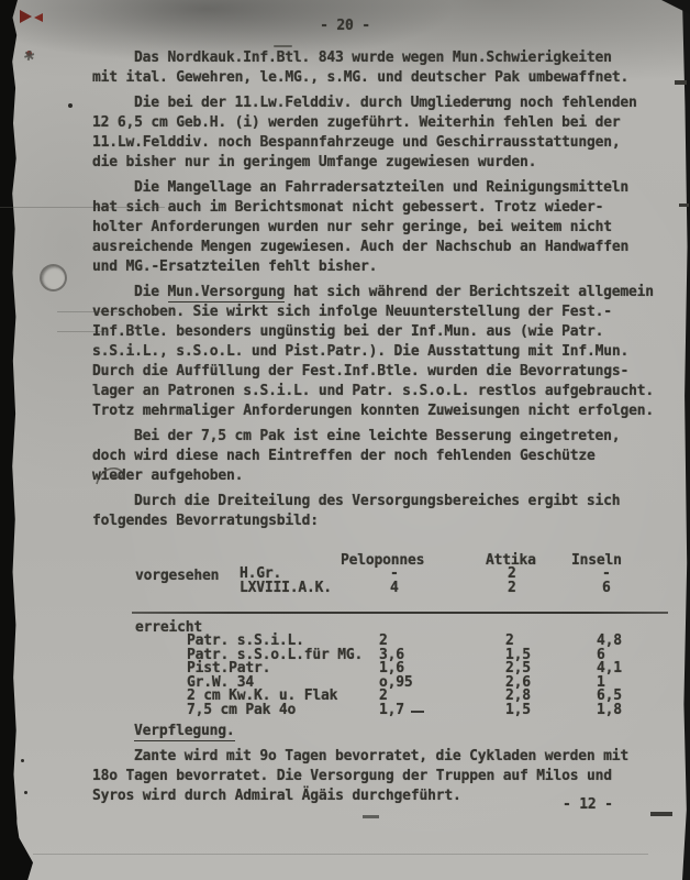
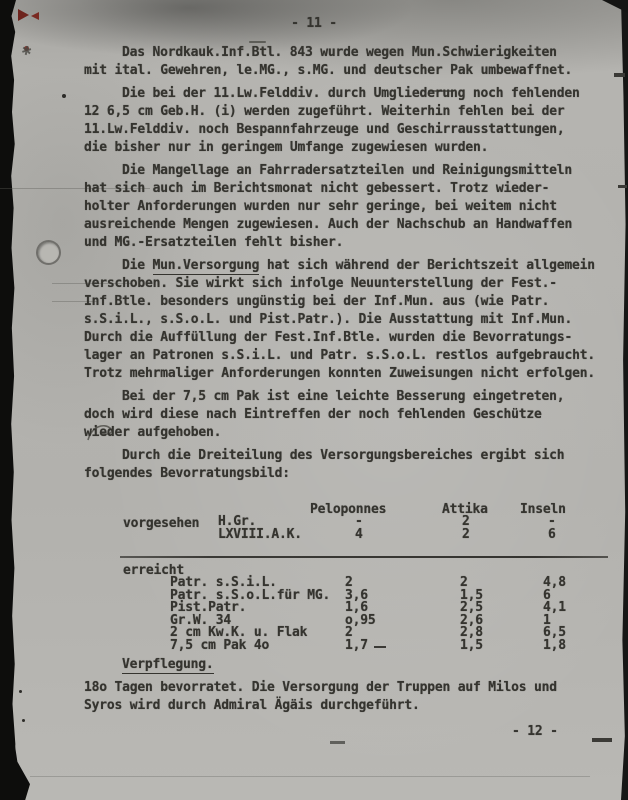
- - 20 -
+ - 11 -
  - 12 -
  Das Nordkauk.Inf.Btl. 843 wurde wegen Mun.Schwierigkeiten
  mit ital. Gewehren, le.MG., s.MG. und deutscher Pak umbewaffnet.
  Die bei der 11.Lw.Felddiv. durch Umgliederung noch fehlenden
  12 6,5 cm Geb.H. (i) werden zugeführt. Weiterhin fehlen bei der
  11.Lw.Felddiv. noch Bespannfahrzeuge und Geschirrausstattungen,
  die bisher nur in geringem Umfange zugewiesen wurden.
  Die Mangellage an Fahrradersatzteilen und Reinigungsmitteln
  hat sich auch im Berichtsmonat nicht gebessert. Trotz wieder-
  holter Anforderungen wurden nur sehr geringe, bei weitem nicht
  ausreichende Mengen zugewiesen. Auch der Nachschub an Handwaffen
  und MG.-Ersatzteilen fehlt bisher.
  Die Mun.Versorgung hat sich während der Berichtszeit allgemein
  verschoben. Sie wirkt sich infolge Neuunterstellung der Fest.-
  Inf.Btle. besonders ungünstig bei der Inf.Mun. aus (wie Patr.
  s.S.i.L., s.S.o.L. und Pist.Patr.). Die Ausstattung mit Inf.Mun.
  Durch die Auffüllung der Fest.Inf.Btle. wurden die Bevorratungs-
  lager an Patronen s.S.i.L. und Patr. s.S.o.L. restlos aufgebraucht.
  Trotz mehrmaliger Anforderungen konnten Zuweisungen nicht erfolgen.
  Bei der 7,5 cm Pak ist eine leichte Besserung eingetreten,
  doch wird diese nach Eintreffen der noch fehlenden Geschütze
  wieder aufgehoben.
  Durch die Dreiteilung des Versorgungsbereiches ergibt sich
  folgendes Bevorratungsbild:
  Peloponnes
  Attika
  Inseln
  vorgesehen
  H.Gr.
  -
  2
  -
  LXVIII.A.K.
  4
  2
  6
  erreicht
  Patr. s.S.i.L.
  2
  2
  4,8
  Patr. s.S.o.L.für MG.
  3,6
  1,5
  6
  Pist.Patr.
  1,6
  2,5
  4,1
  Gr.W. 34
  o,95
  2,6
  1
  2 cm Kw.K. u. Flak
  2
  2,8
  6,5
  7,5 cm Pak 4o
  1,7
  1,5
  1,8
  Verpflegung.
- Zante wird mit 9o Tagen bevorratet, die Cykladen werden mit
  18o Tagen bevorratet. Die Versorgung der Truppen auf Milos und
  Syros wird durch Admiral Ägäis durchgeführt.
